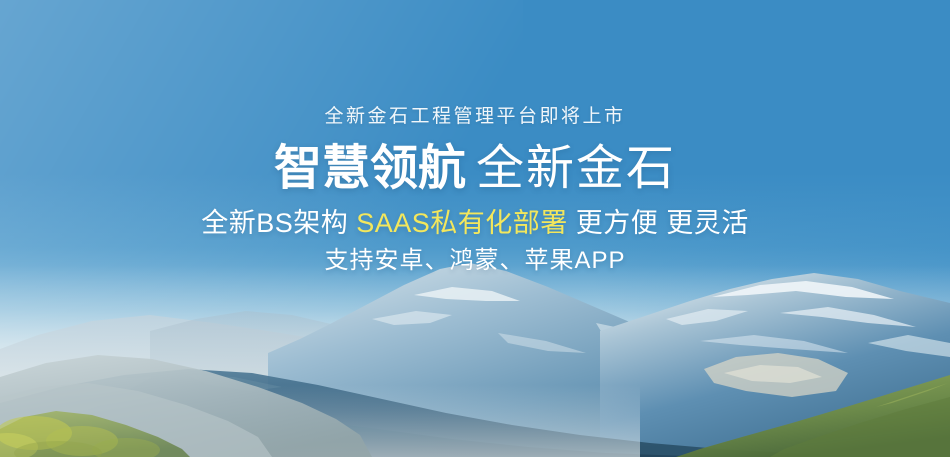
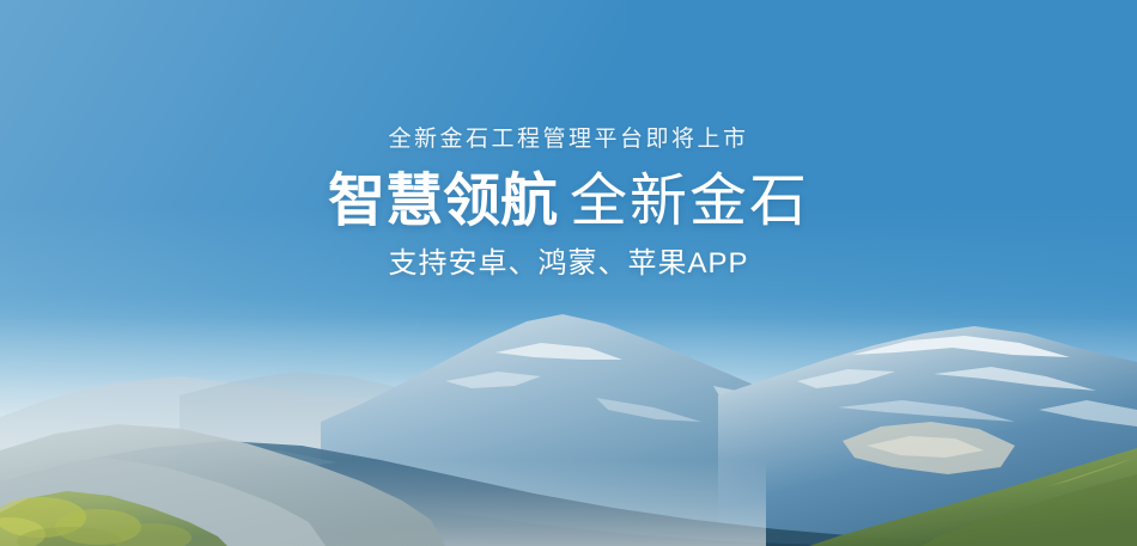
  全新金石工程管理平台即将上市
  智慧领航 全新金石
- 全新BS架构 SAAS私有化部署 更方便 更灵活
  支持安卓、鸿蒙、苹果APP
